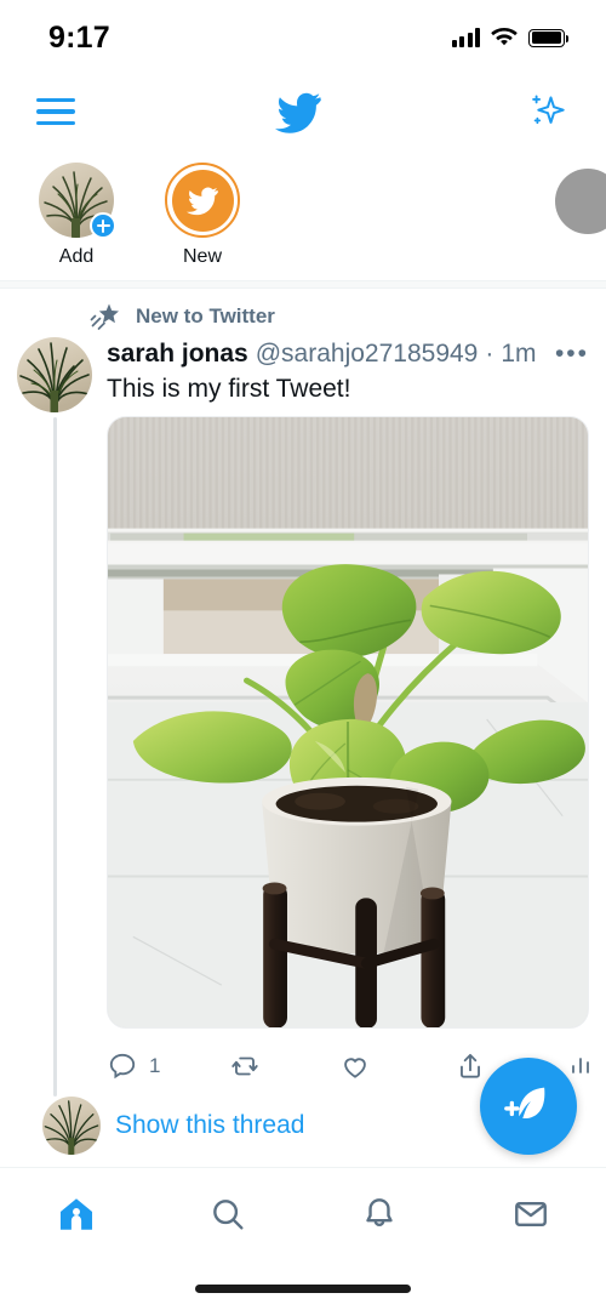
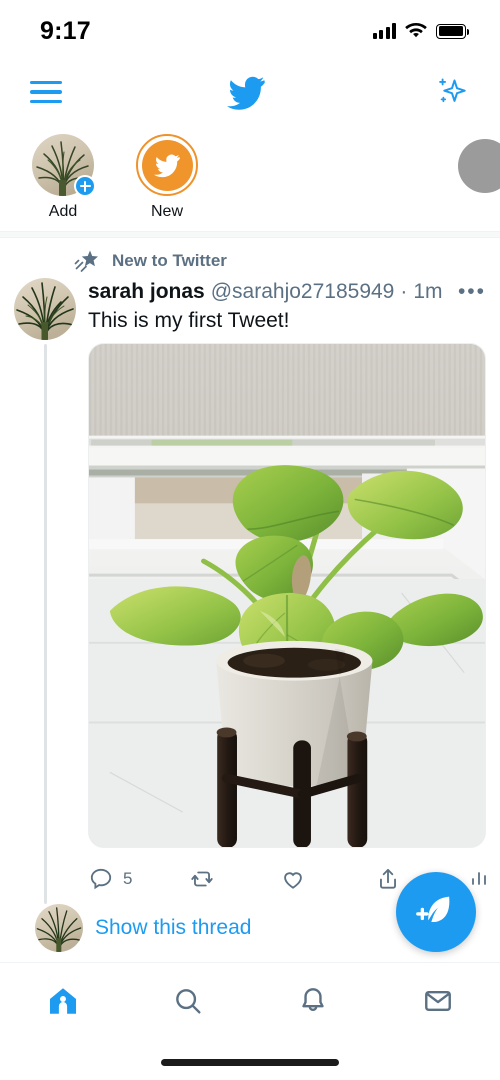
  9:17
  Add
  New
  New to Twitter
  sarah jonas
  @sarahjo27185949
  ·
  1m
  •••
  This is my first Tweet!
- 1
+ 5
  Show this thread
